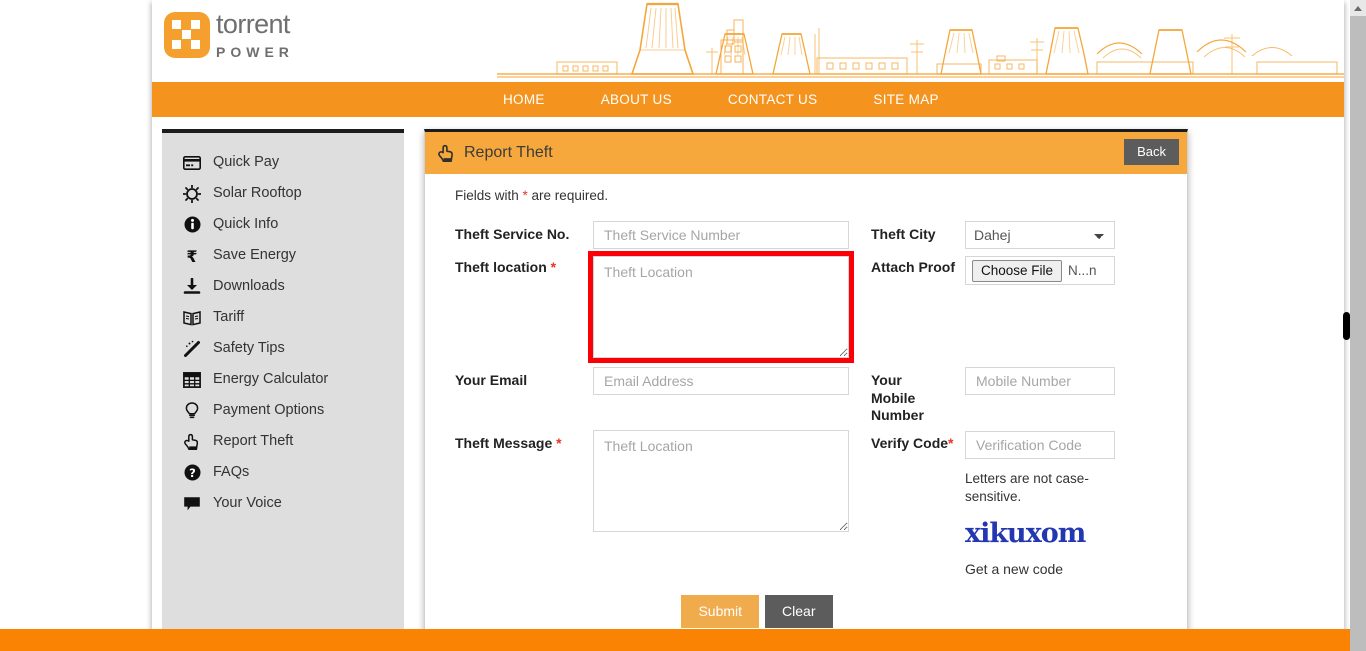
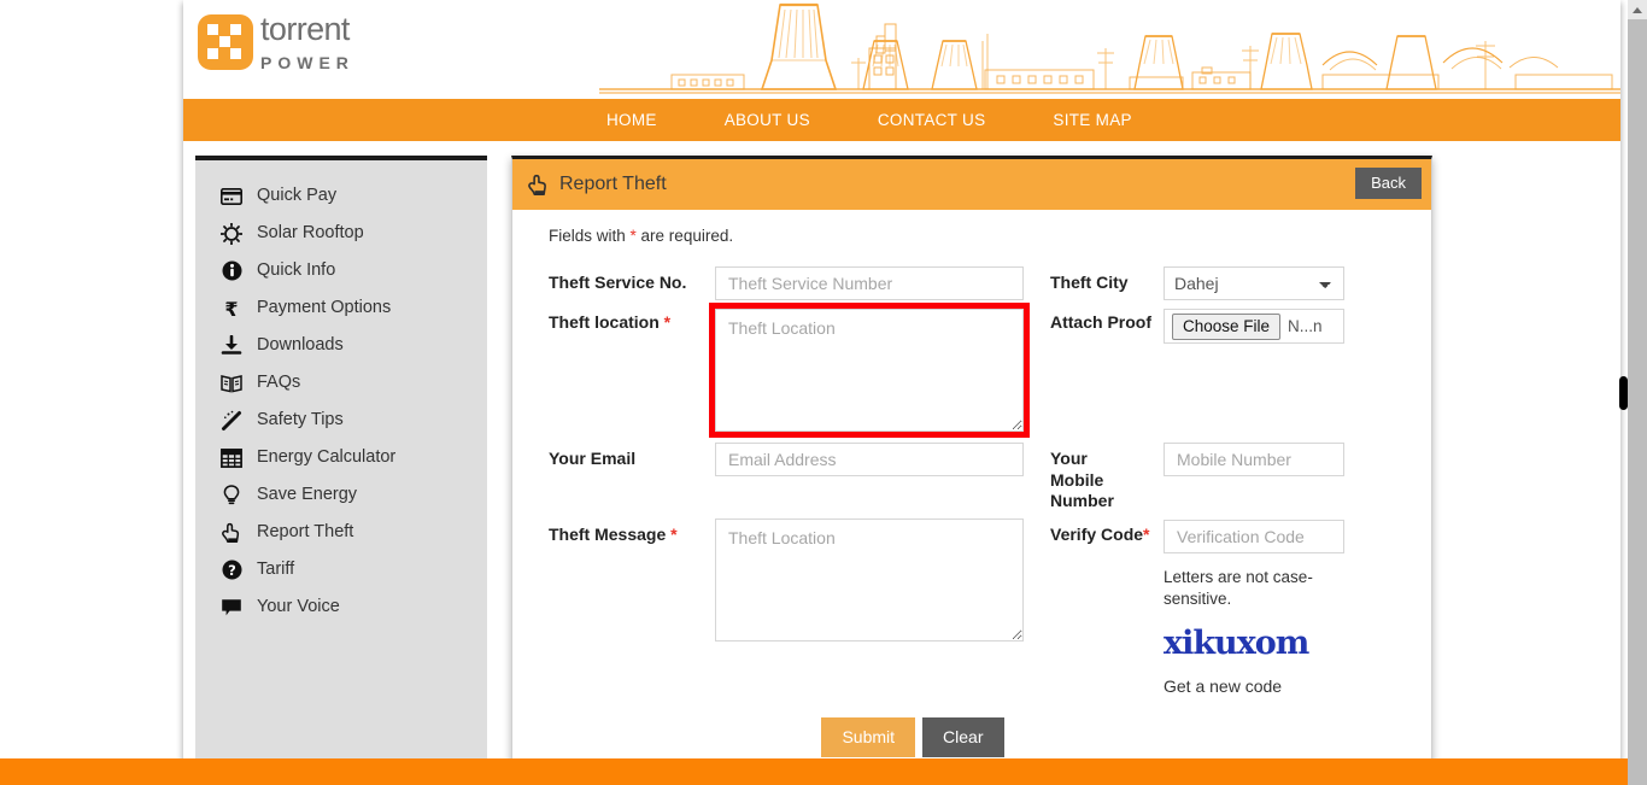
  torrent
  POWER
  HOME
  ABOUT US
  CONTACT US
  SITE MAP
  Quick Pay
  Solar Rooftop
  Quick Info
  ₹
- Save Energy
+ Payment Options
  Downloads
- Tariff
+ FAQs
  Safety Tips
  Energy Calculator
- Payment Options
+ Save Energy
  Report Theft
  ?
- FAQs
+ Tariff
  Your Voice
  Report Theft
  Back
  Fields with * are required.
  Theft Service No.
  Theft Service Number
  Theft City
  Dahej
  Theft location *
  Theft Location
  Attach Proof
  Choose File
  N...n
  Your Email
  Email Address
  Your Mobile Number
  Mobile Number
  Theft Message *
  Theft Location
  Verify Code*
  Verification Code
  Letters are not case-sensitive.
  xikuxom
  Get a new code
  Submit
  Clear
